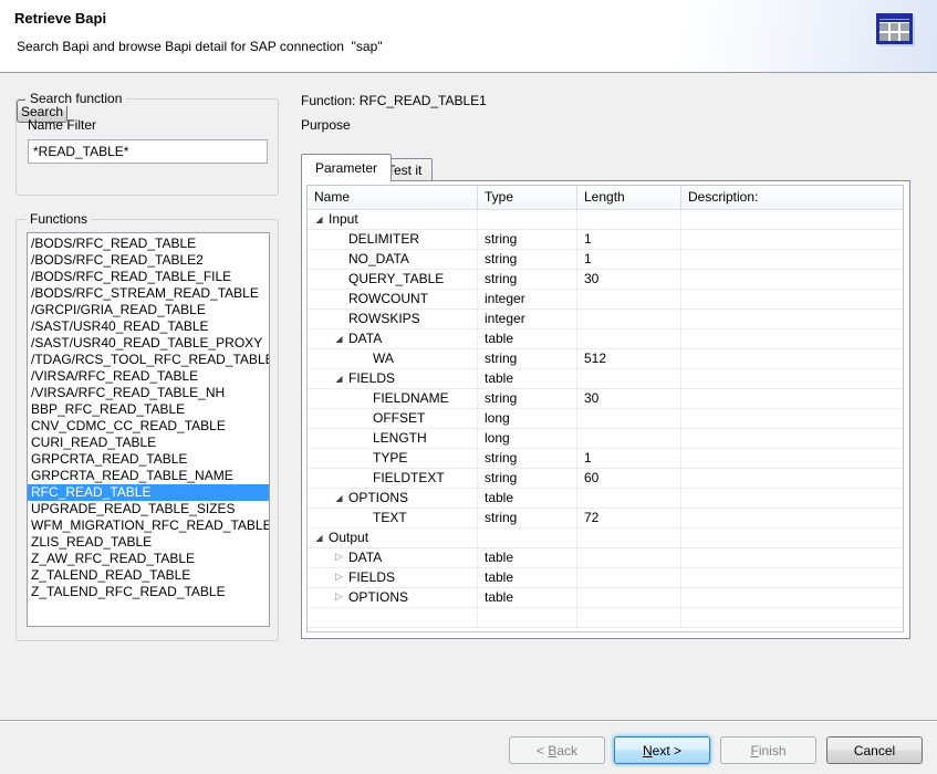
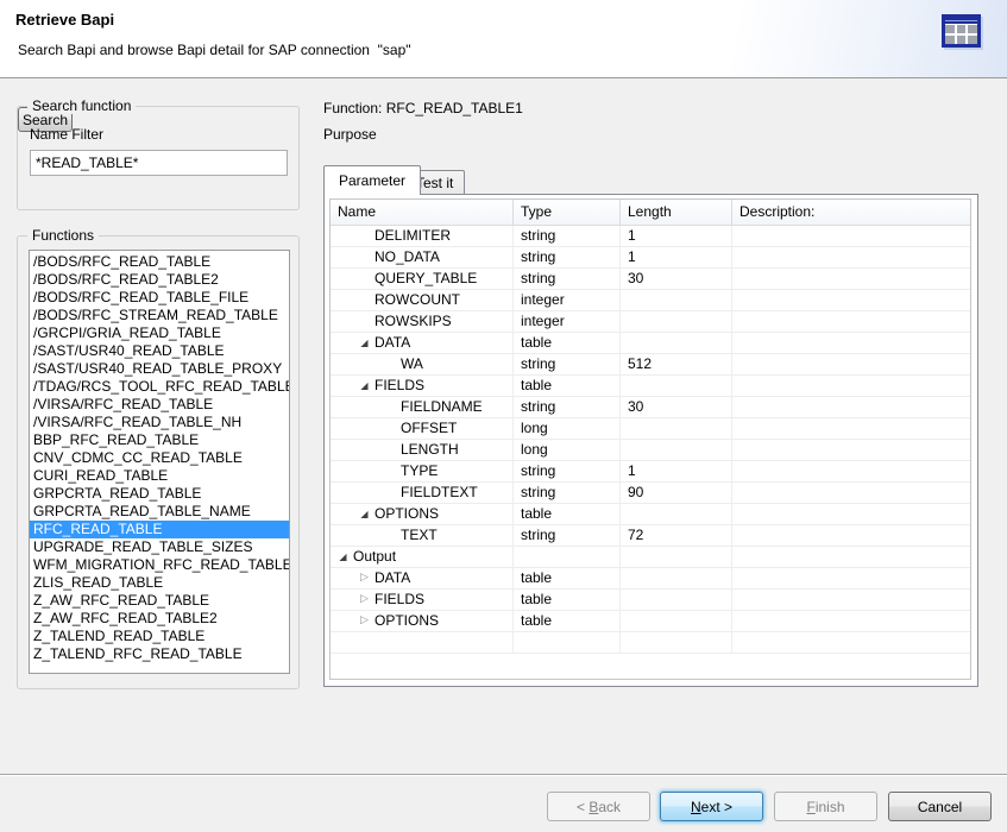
  Retrieve Bapi
  Search Bapi and browse Bapi detail for SAP connection "sap"
  Search function
  Name Filter
  *READ_TABLE*
  Search
  Functions
  /BODS/RFC_READ_TABLE
  /BODS/RFC_READ_TABLE2
  /BODS/RFC_READ_TABLE_FILE
  /BODS/RFC_STREAM_READ_TABLE
  /GRCPI/GRIA_READ_TABLE
  /SAST/USR40_READ_TABLE
  /SAST/USR40_READ_TABLE_PROXY
  /TDAG/RCS_TOOL_RFC_READ_TABL
  /VIRSA/RFC_READ_TABLE
  /VIRSA/RFC_READ_TABLE_NH
  BBP_RFC_READ_TABLE
  CNV_CDMC_CC_READ_TABLE
  CURI_READ_TABLE
  GRPCRTA_READ_TABLE
  GRPCRTA_READ_TABLE_NAME
  RFC_READ_TABLE
  UPGRADE_READ_TABLE_SIZES
  WFM_MIGRATION_RFC_READ_TABLE
  ZLIS_READ_TABLE
  Z_AW_RFC_READ_TABLE
+ Z_AW_RFC_READ_TABLE2
  Z_TALEND_READ_TABLE
  Z_TALEND_RFC_READ_TABLE
  Function: RFC_READ_TABLE1
  Purpose
  Parameter
  est it
  Name
  Type
  Length
  Description:
- ◢ Input
  DELIMITER
  string
  1
  NO_DATA
  string
  1
  QUERY_TABLE
  string
  30
  ROWCOUNT
  integer
  ROWSKIPS
  integer
  ◢ DATA
  table
  WA
  string
  512
  ◢ FIELDS
  table
  FIELDNAME
  string
  30
  OFFSET
  long
  LENGTH
  long
  TYPE
  string
  1
  FIELDTEXT
  string
- 60
+ 90
  ◢ OPTIONS
  table
  TEXT
  string
  72
  ◢ Output
  ▷ DATA
  table
  ▷ FIELDS
  table
  ▷ OPTIONS
  table
  < Back
  Next >
  Finish
  Cancel
